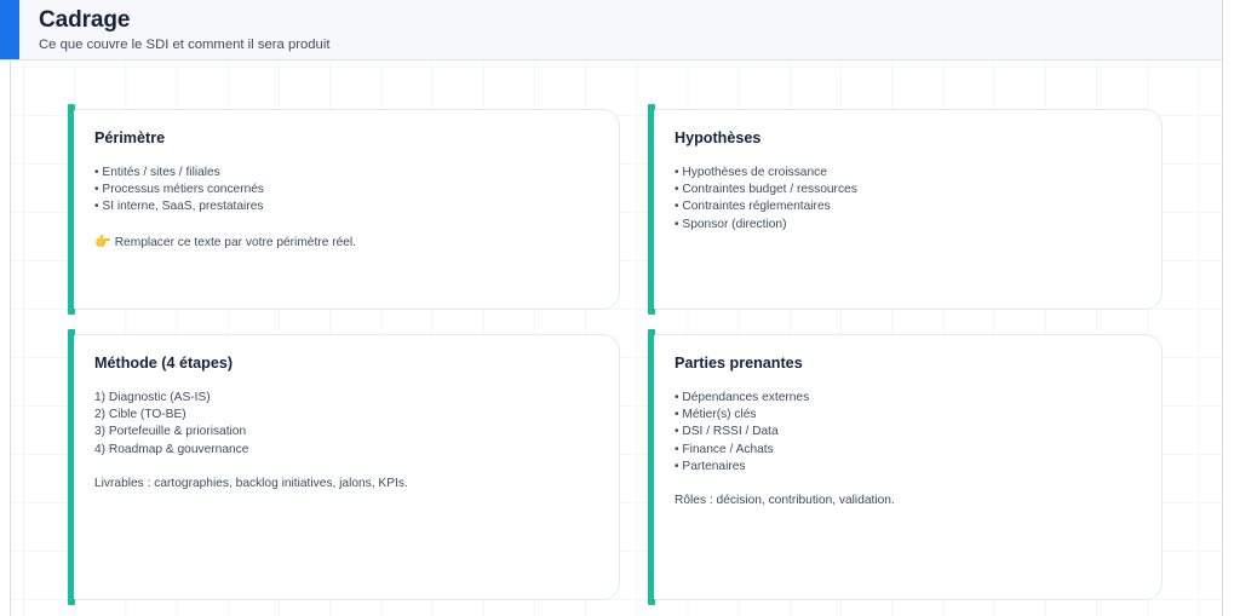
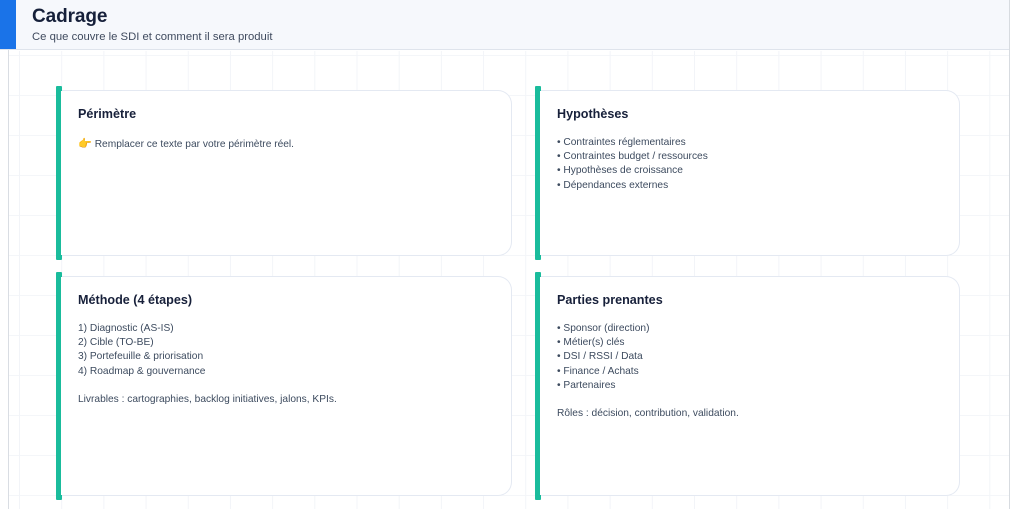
  Cadrage
  Ce que couvre le SDI et comment il sera produit
  Périmètre
- • Entités / sites / filiales
- • Processus métiers concernés
- • SI interne, SaaS, prestataires
  👉 Remplacer ce texte par votre périmètre réel.
  Hypothèses
- • Hypothèses de croissance
+ • Contraintes réglementaires
  • Contraintes budget / ressources
- • Contraintes réglementaires
+ • Hypothèses de croissance
- • Sponsor (direction)
+ • Dépendances externes
  Méthode (4 étapes)
  1) Diagnostic (AS-IS)
  2) Cible (TO-BE)
  3) Portefeuille & priorisation
  4) Roadmap & gouvernance
  Livrables : cartographies, backlog initiatives, jalons, KPIs.
  Parties prenantes
- • Dépendances externes
+ • Sponsor (direction)
  • Métier(s) clés
  • DSI / RSSI / Data
  • Finance / Achats
  • Partenaires
  Rôles : décision, contribution, validation.
